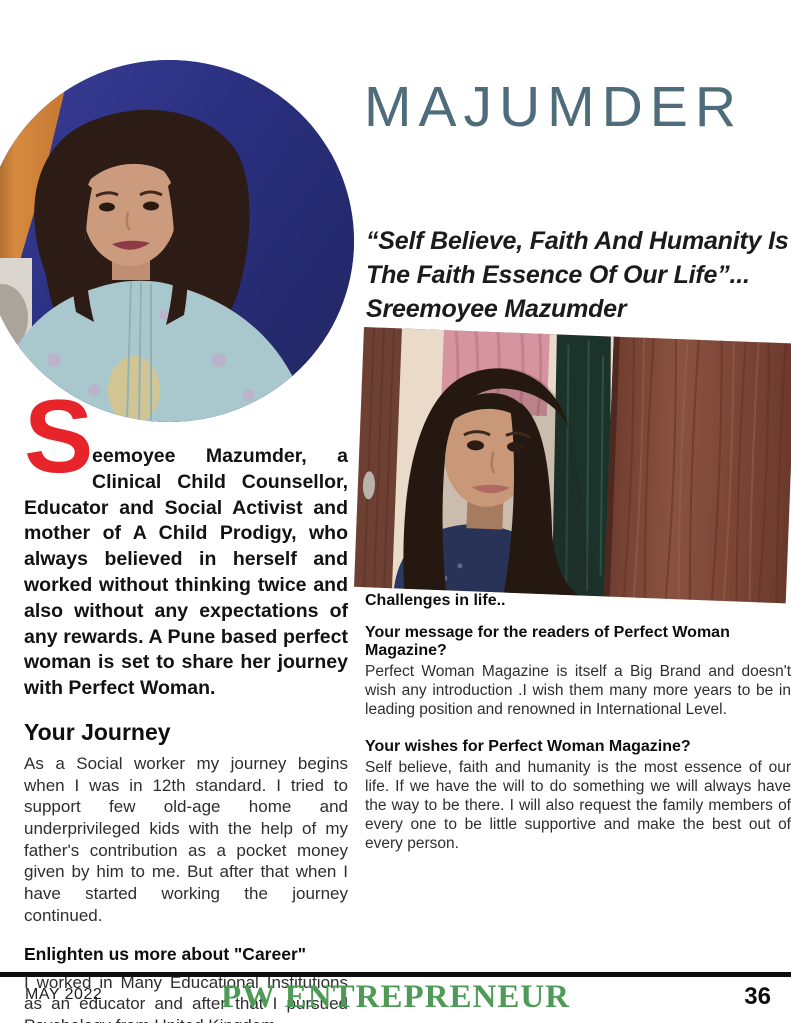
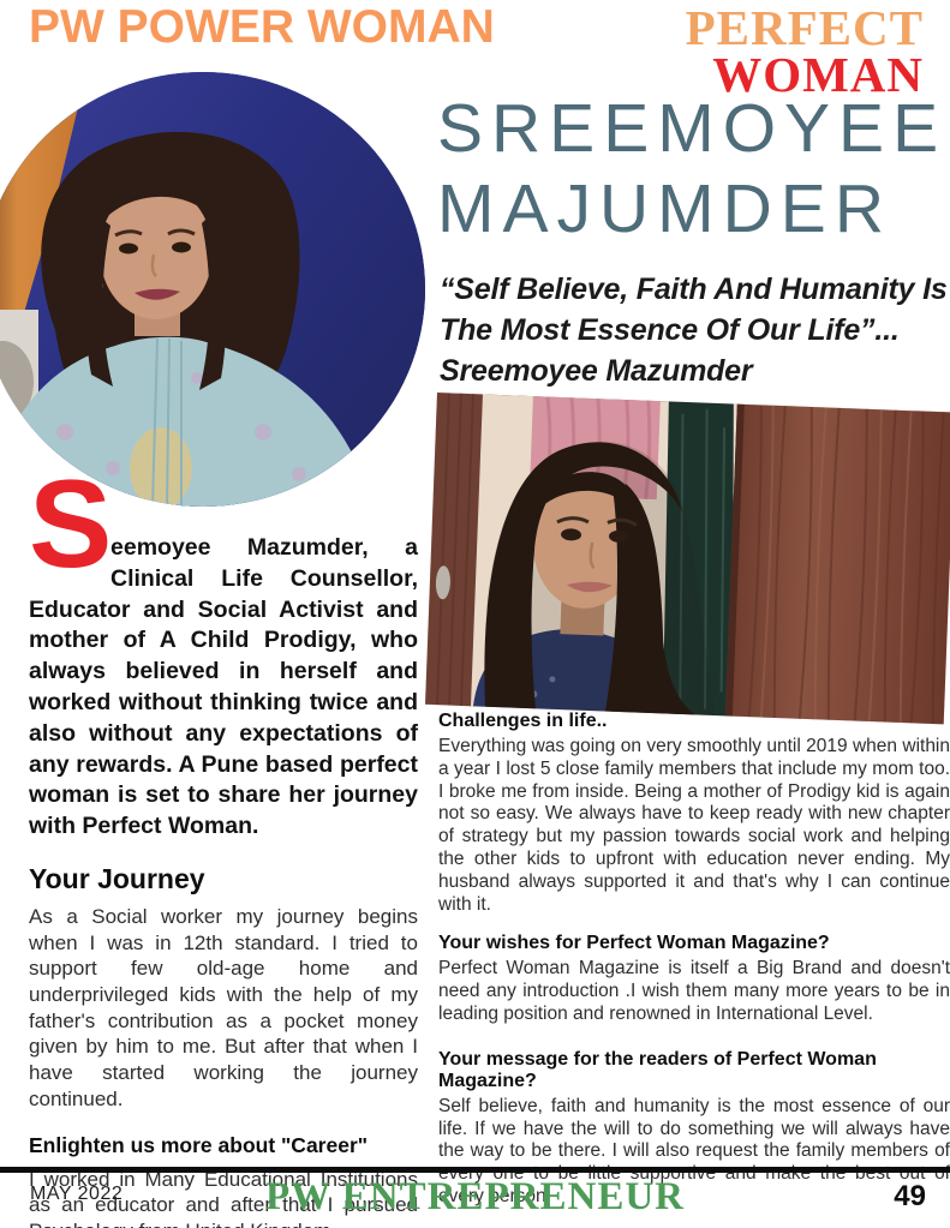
+ PW POWER WOMAN
+ PERFECT
+ WOMAN
+ SREEMOYEE
  MAJUMDER
- “Self Believe, Faith And Humanity Is The Faith Essence Of Our Life”... Sreemoyee Mazumder
+ “Self Believe, Faith And Humanity Is The Most Essence Of Our Life”... Sreemoyee Mazumder
  S
- eemoyee Mazumder, a Clinical Child Counsellor, Educator and Social Activist and mother of A Child Prodigy, who always believed in herself and worked without thinking twice and also without any expectations of any rewards. A Pune based perfect woman is set to share her journey with Perfect Woman.
+ eemoyee Mazumder, a Clinical Life Counsellor, Educator and Social Activist and mother of A Child Prodigy, who always believed in herself and worked without thinking twice and also without any expectations of any rewards. A Pune based perfect woman is set to share her journey with Perfect Woman.
  Your Journey
  As a Social worker my journey begins when I was in 12th standard. I tried to support few old-age home and underprivileged kids with the help of my father's contribution as a pocket money given by him to me. But after that when I have started working the journey continued.
  Enlighten us more about "Career"
  I worked in Many Educational Institutions as an educator and after that I pursued
  Challenges in life..
+ Everything was going on very smoothly until 2019 when within a year I lost 5 close family members that include my mom too. I broke me from inside. Being a mother of Prodigy kid is again not so easy. We always have to keep ready with new chapter of strategy but my passion towards social work and helping the other kids to upfront with education never ending. My husband always supported it and that's why I can continue with it.
- Your message for the readers of Perfect Woman Magazine?
+ Your wishes for Perfect Woman Magazine?
- Perfect Woman Magazine is itself a Big Brand and doesn't wish any introduction .I wish them many more years to be in leading position and renowned in International Level.
+ Perfect Woman Magazine is itself a Big Brand and doesn't need any introduction .I wish them many more years to be in leading position and renowned in International Level.
- Your wishes for Perfect Woman Magazine?
+ Your message for the readers of Perfect Woman Magazine?
  Self believe, faith and humanity is the most essence of our life. If we have the will to do something we will always have the way to be there. I will also request the family members of every one to be little supportive and make the best out of every person.
  MAY 2022
  PW ENTREPRENEUR
- 36
+ 49
